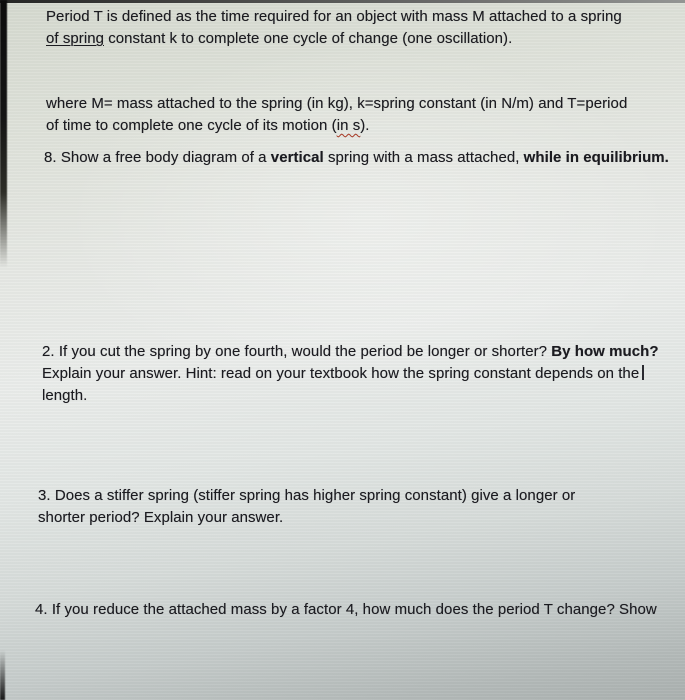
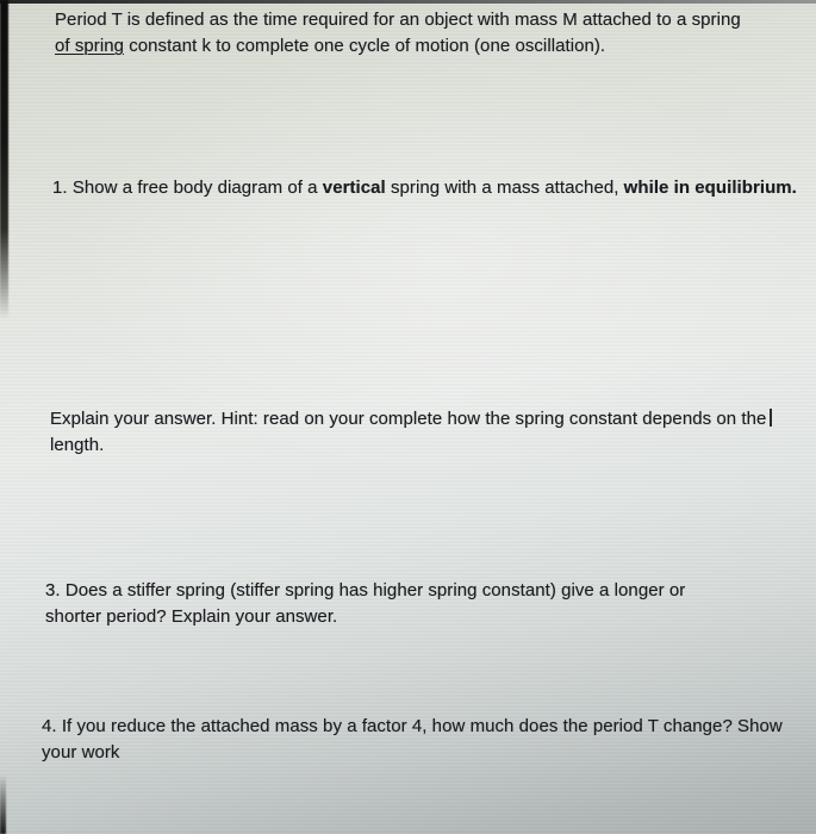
  Period T is defined as the time required for an object with mass M attached to a spring
- of spring constant k to complete one cycle of change (one oscillation).
+ of spring constant k to complete one cycle of motion (one oscillation).
- where M= mass attached to the spring (in kg), k=spring constant (in N/m) and T=period
- of time to complete one cycle of its motion (in s).
- 8. Show a free body diagram of a vertical spring with a mass attached, while in equilibrium.
+ 1. Show a free body diagram of a vertical spring with a mass attached, while in equilibrium.
- 2. If you cut the spring by one fourth, would the period be longer or shorter? By how much?
- Explain your answer. Hint: read on your textbook how the spring constant depends on the
+ Explain your answer. Hint: read on your complete how the spring constant depends on the
  length.
  3. Does a stiffer spring (stiffer spring has higher spring constant) give a longer or
  shorter period? Explain your answer.
  4. If you reduce the attached mass by a factor 4, how much does the period T change? Show
+ your work
